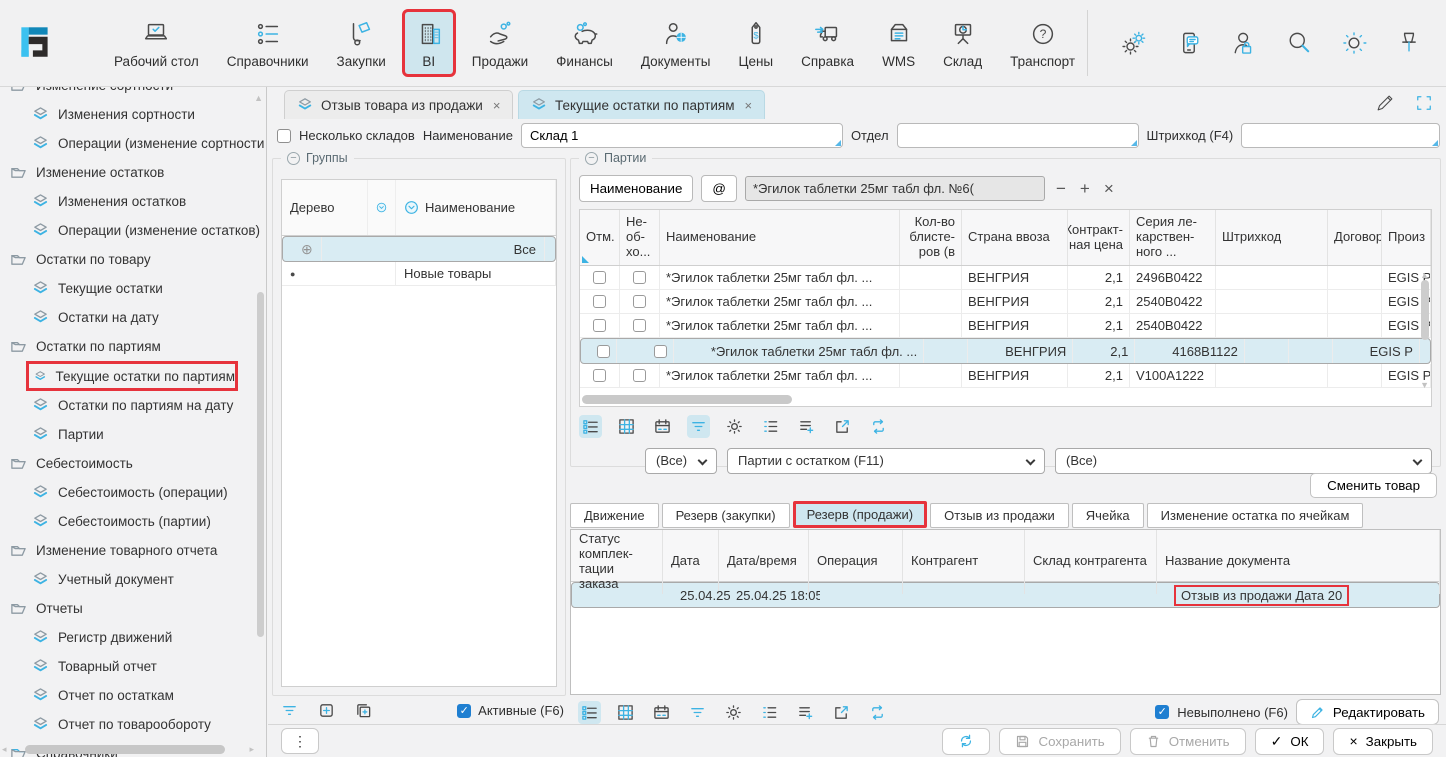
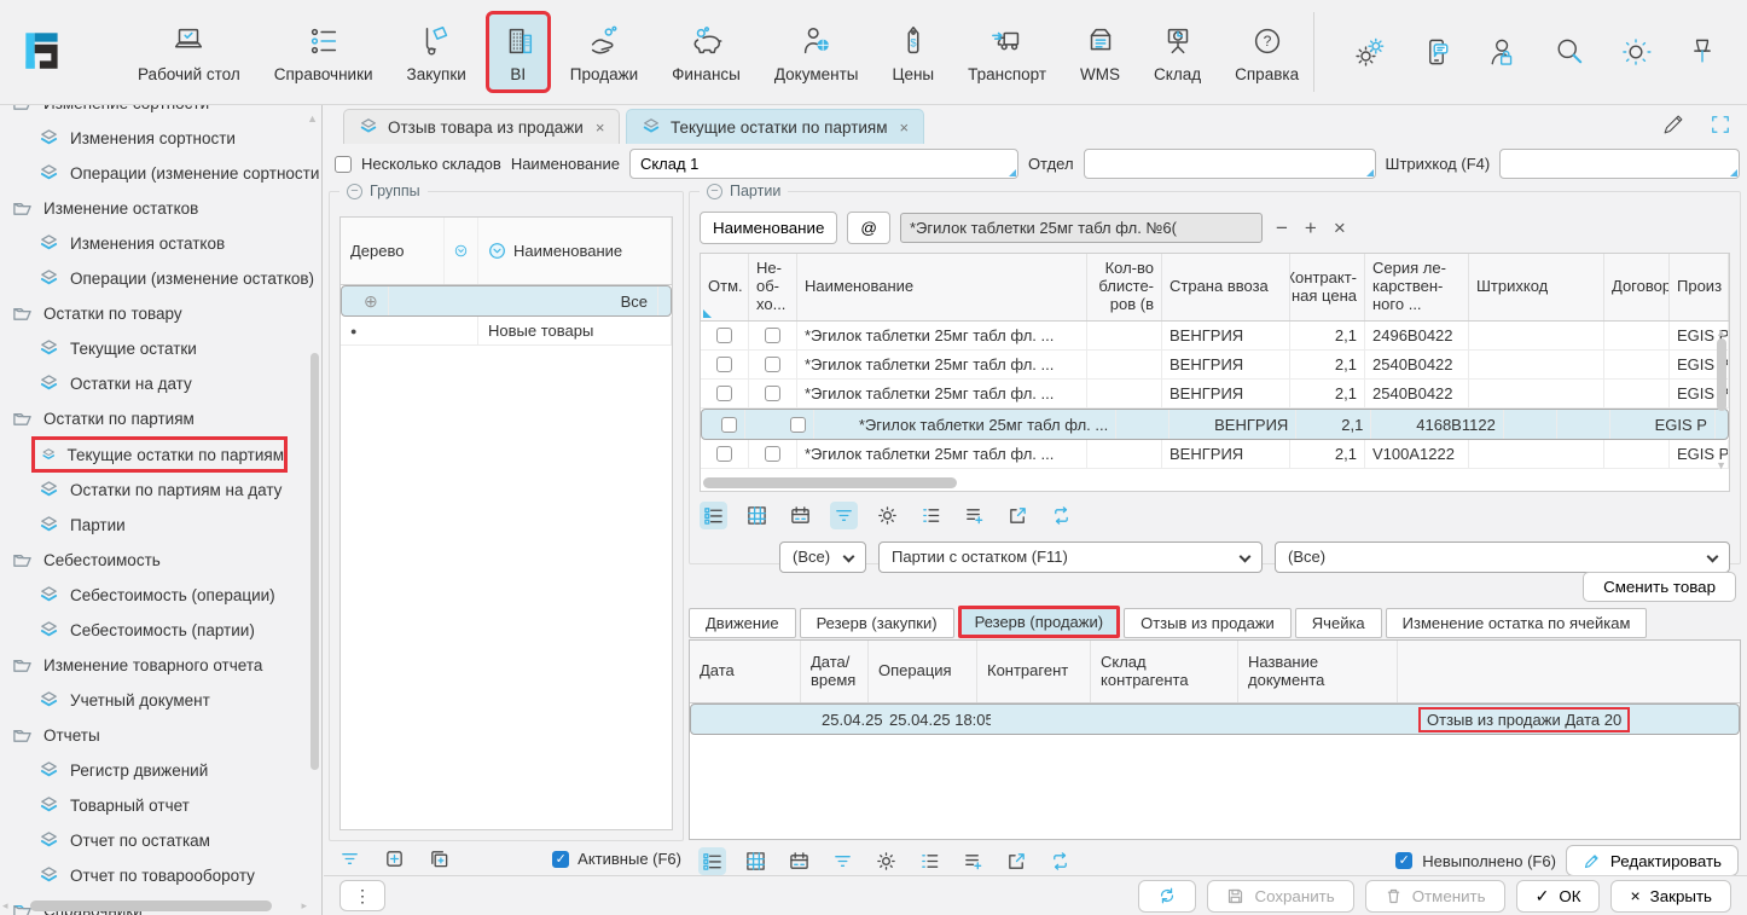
  Рабочий стол
  Справочники
  Закупки
  BI
  Продажи
  Финансы
  Документы
  $
  Цены
- Справка
+ Транспорт
  WMS
  Склад
  ?
- Транспорт
+ Справка
  Изменения сортности
  Операции (изменение сортности
  Изменение остатков
  Изменения остатков
  Операции (изменение остатков)
  Остатки по товару
  Текущие остатки
  Остатки на дату
  Остатки по партиям
  Текущие остатки по партиям
  Остатки по партиям на дату
  Партии
  Себестоимость
  Себестоимость (операции)
  Себестоимость (партии)
  Изменение товарного отчета
  Учетный документ
  Отчеты
  Регистр движений
  Товарный отчет
  Отчет по остаткам
  Отчет по товарообороту
  ▲
  ◂
  ▸
  Отзыв товара из продажи
  ×
  Текущие остатки по партиям
  ×
  Несколько складов
  Наименование
  Склад 1
  Отдел
  Штрихкод (F4)
  −
  Группы
  Дерево
  Наименование
  ⊕
  Все
  ●
  Новые товары
  ✓
  Активные (F6)
  −
  Партии
  Наименование
  @
  *Эгилок таблетки 25мг табл фл. №6(
  −
  +
  ×
  Отм.
  Не-об-хо...
  Наименование
  Кол-во блисте-ров (в
  Страна ввоза
  Контракт-ная цена
  Серия ле-карствен-ного ...
  Штрихкод
  Договор
  Произ
  *Эгилок таблетки 25мг табл фл. ...
  ВЕНГРИЯ
  2,1
  2496B0422
  EGIS P
  *Эгилок таблетки 25мг табл фл. ...
  ВЕНГРИЯ
  2,1
  2540B0422
  EGIS
  *Эгилок таблетки 25мг табл фл. ...
  ВЕНГРИЯ
  2,1
  2540B0422
  EGIS
  *Эгилок таблетки 25мг табл фл. ...
  ВЕНГРИЯ
  2,1
  4168B1122
  EGIS P
  *Эгилок таблетки 25мг табл фл. ...
  ВЕНГРИЯ
  2,1
  V100A1222
  EGIS P
  ▲
  ▼
  (Все)
  Партии с остатком (F11)
  (Все)
  Сменить товар
  Движение
  Резерв (закупки)
  Резерв (продажи)
  Отзыв из продажи
  Ячейка
  Изменение остатка по ячейкам
- Статус комплек-тации заказа
  Дата
  Дата/время
  Операция
  Контрагент
  Склад контрагента
  Название документа
  25.04.25
  25.04.25 18:05
  Отзыв из продажи Дата 20
  ✓
  Невыполнено (F6)
  Редактировать
  ⋮
  Сохранить
  Отменить
  ✓
  ОК
  ×
  Закрыть
